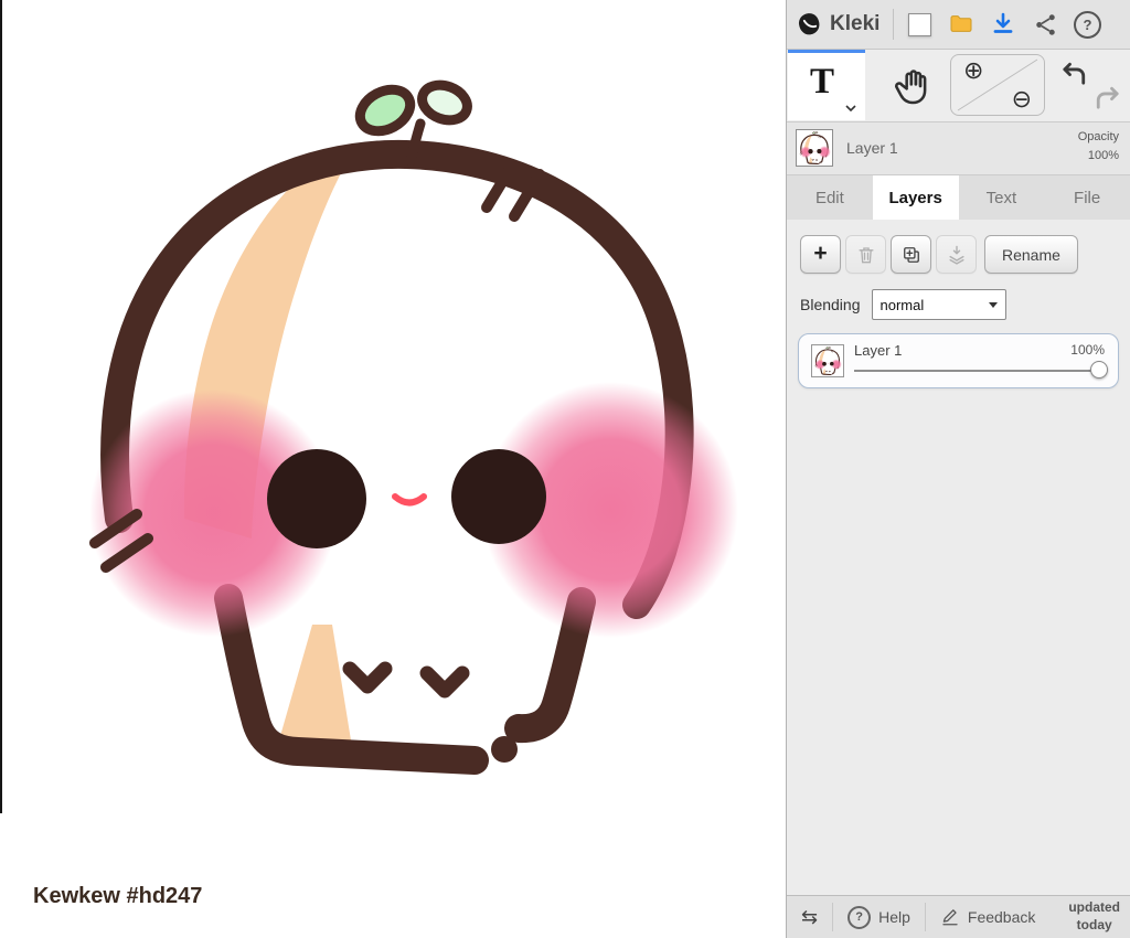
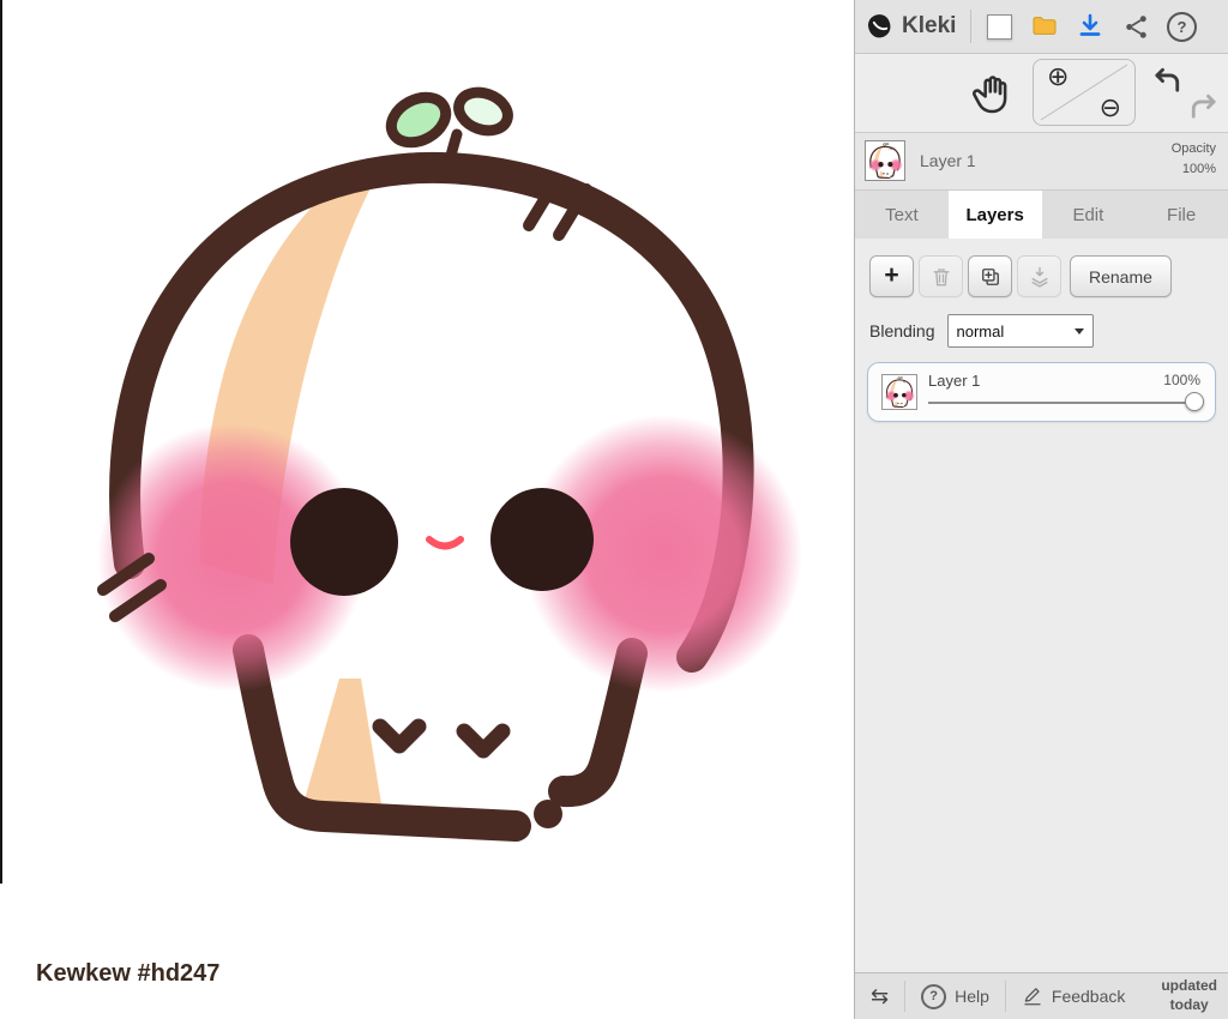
  Kewkew #hd247
  Kleki
  ?
- T
  ⊕
  ⊖
  Layer 1
  Opacity
  100%
- Edit
+ Text
  Layers
- Text
+ Edit
  File
  +
  Rename
  Blending
  normal
  Layer 1
  100%
  ⇆
  ?
  Help
  Feedback
  updated
  today
